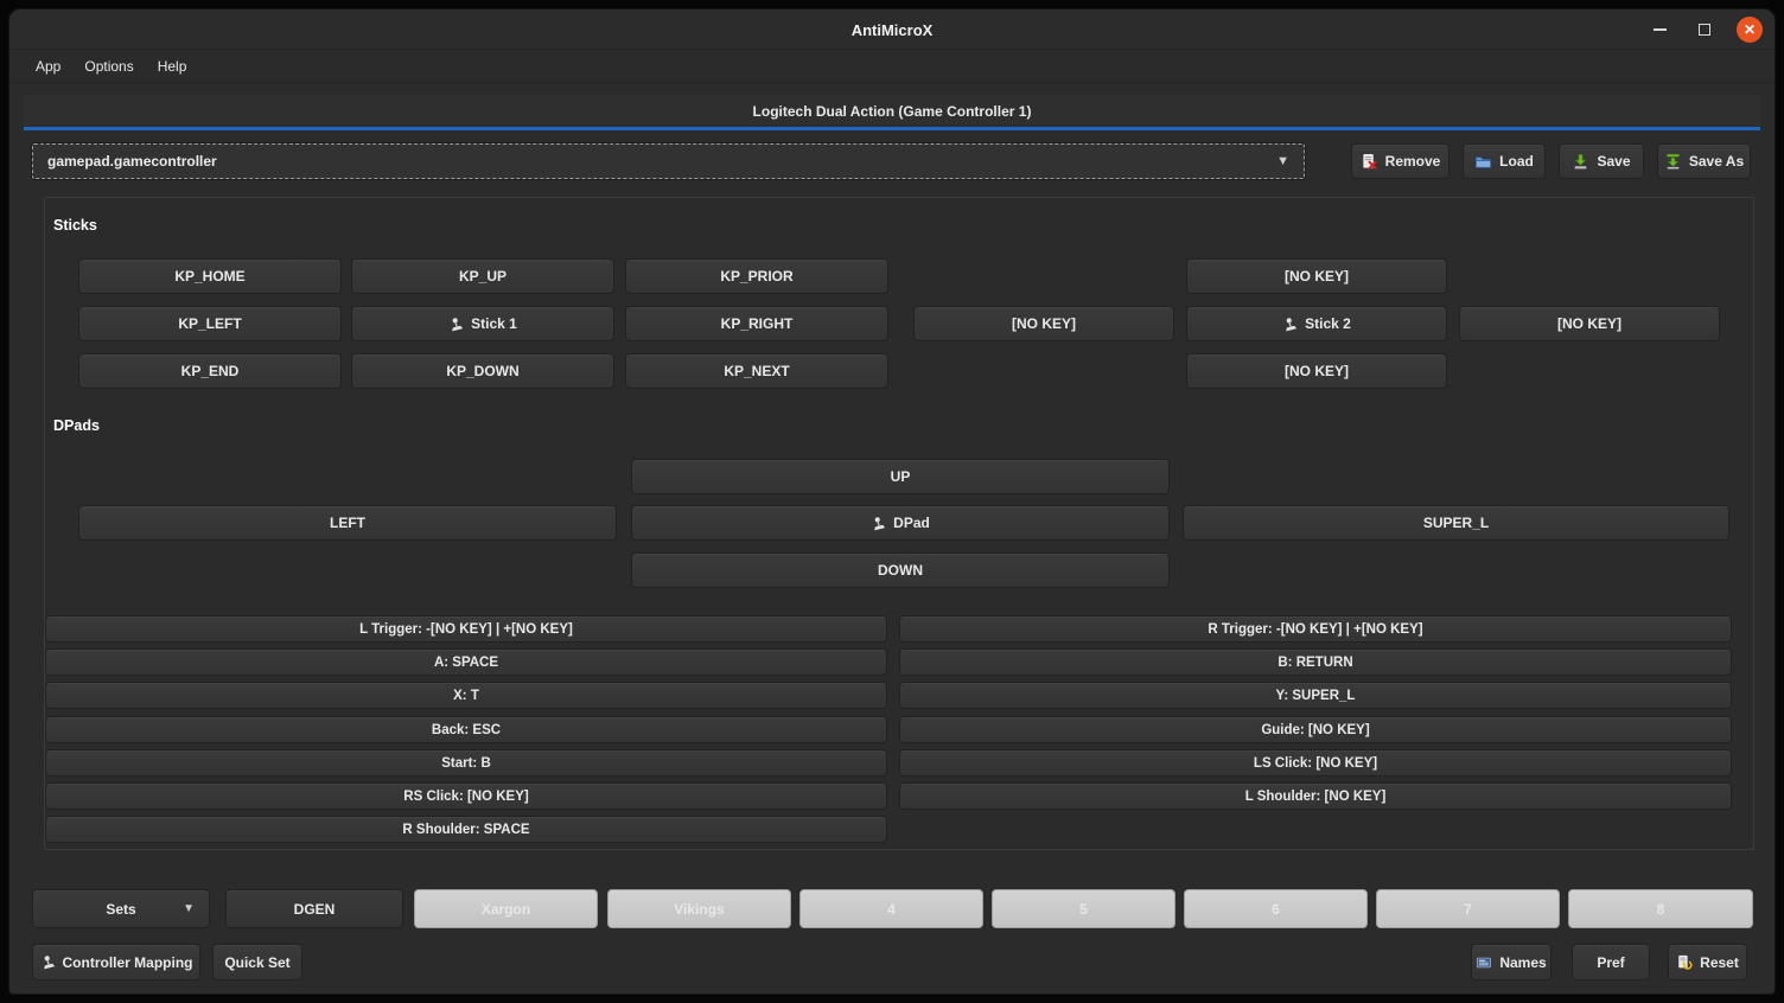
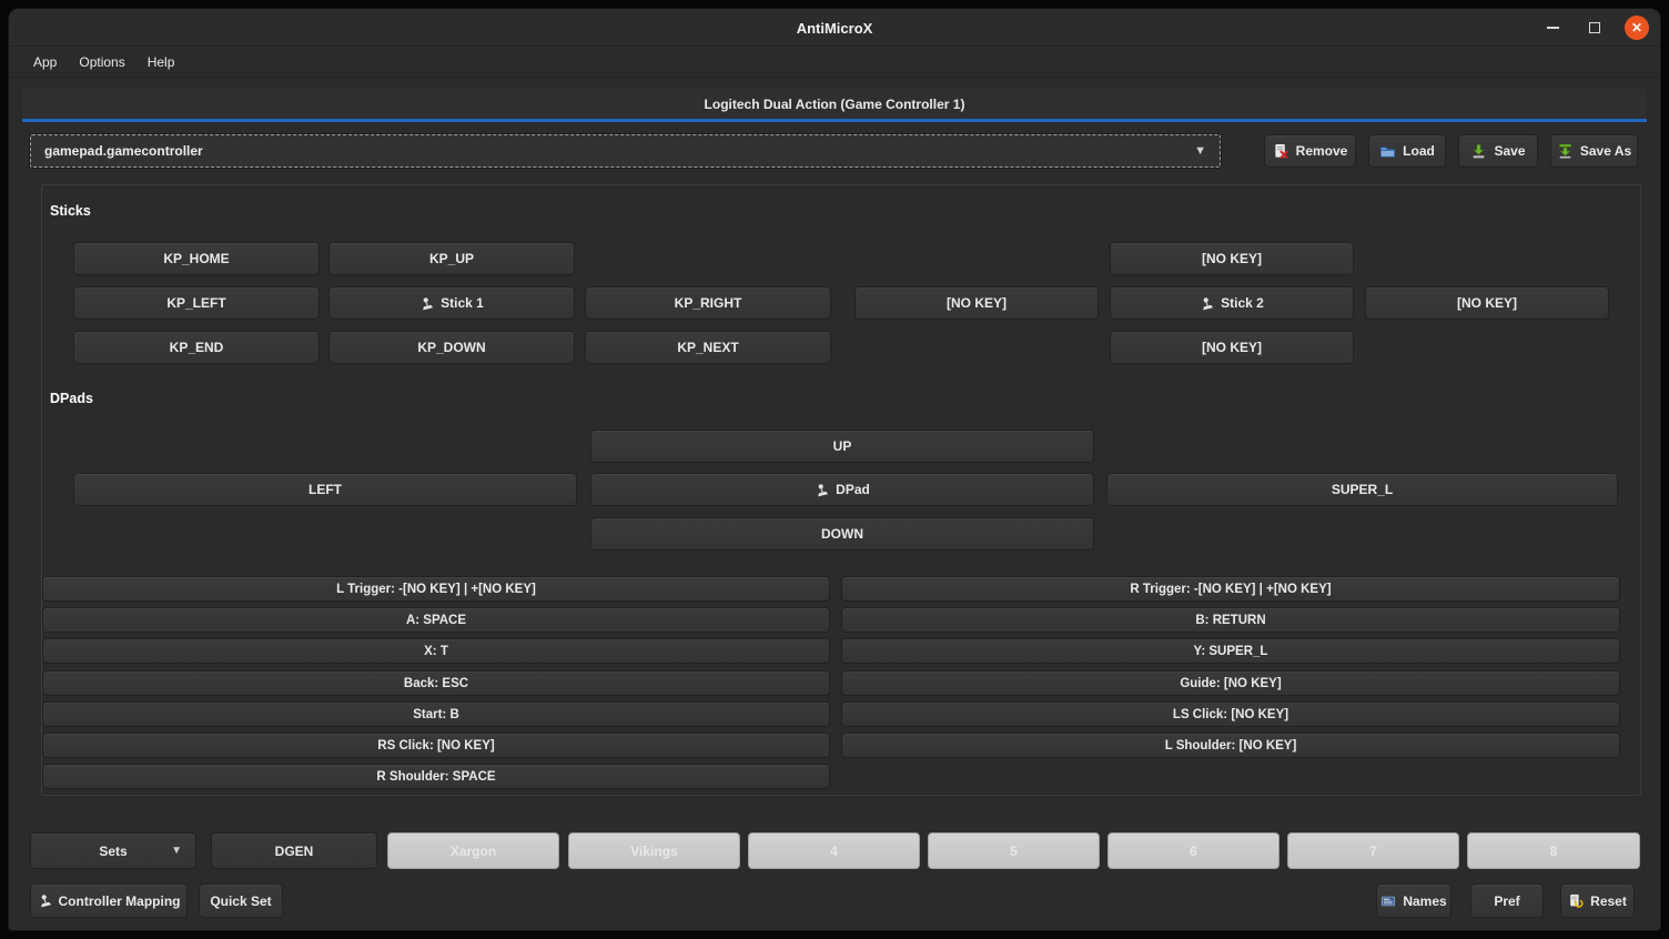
  AntiMicroX
  ✕
  App
  Options
  Help
  Logitech Dual Action (Game Controller 1)
  gamepad.gamecontroller
  ▼
  Remove
  Load
  Save
  Save As
  Sticks
  KP_HOME
  KP_UP
- KP_PRIOR
  KP_LEFT
  Stick 1
  KP_RIGHT
  KP_END
  KP_DOWN
  KP_NEXT
  [NO KEY]
  [NO KEY]
  Stick 2
  [NO KEY]
  [NO KEY]
  DPads
  UP
  LEFT
  DPad
  SUPER_L
  DOWN
  L Trigger: -[NO KEY] | +[NO KEY]
  R Trigger: -[NO KEY] | +[NO KEY]
  A: SPACE
  B: RETURN
  X: T
  Y: SUPER_L
  Back: ESC
  Guide: [NO KEY]
  Start: B
  LS Click: [NO KEY]
  RS Click: [NO KEY]
  L Shoulder: [NO KEY]
  R Shoulder: SPACE
  Sets
  ▼
  DGEN
  Xargon
  Vikings
  4
  5
  6
  7
  8
  Controller Mapping
  Quick Set
  Names
  Pref
  Reset
